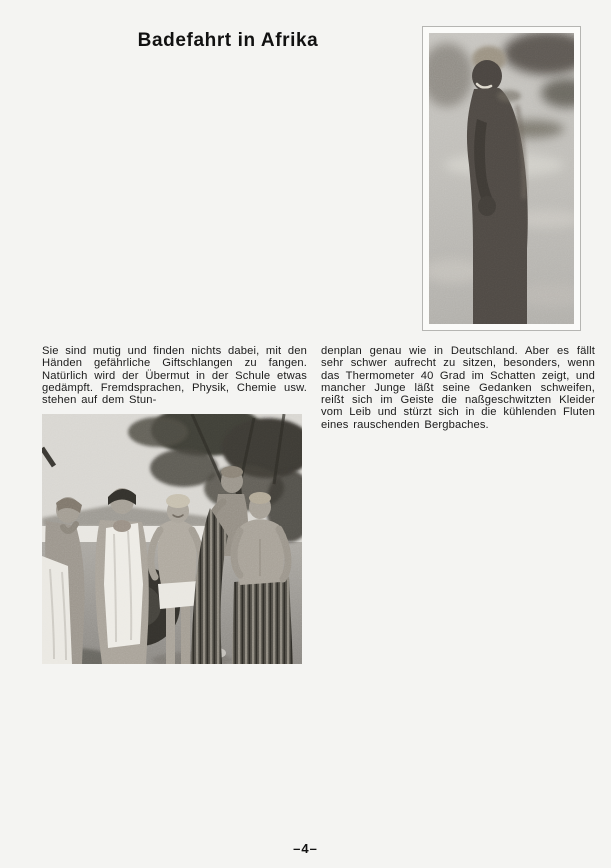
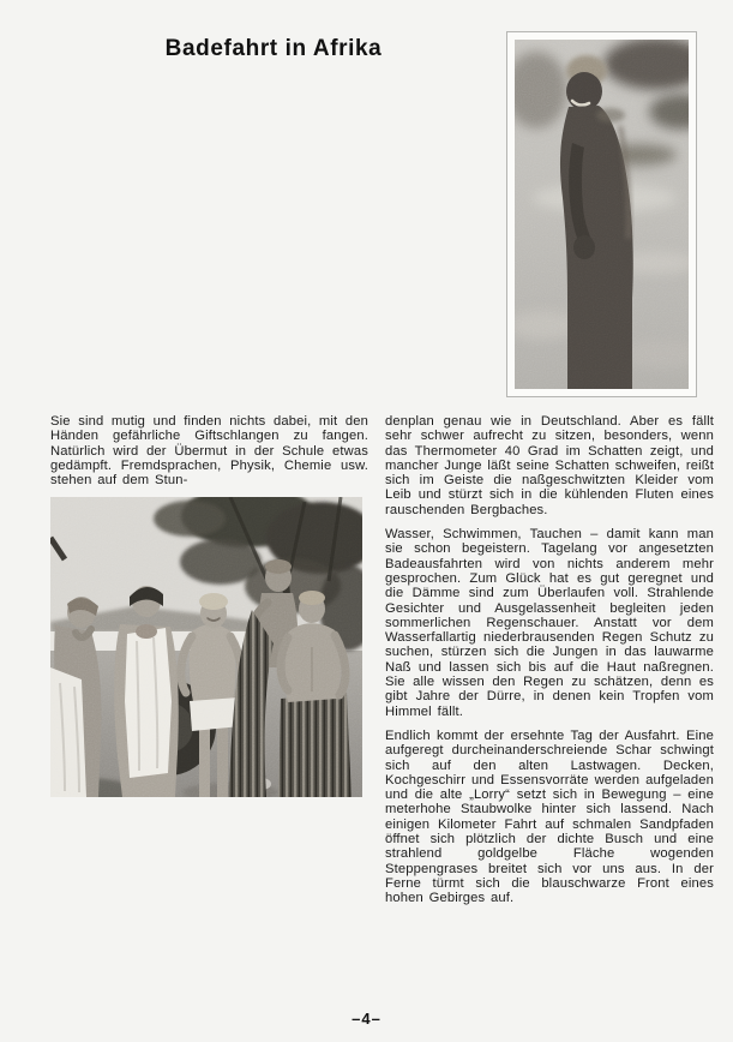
  Badefahrt in Afrika
  Sie sind mutig und finden nichts dabei, mit den Händen gefährliche Giftschlangen zu fangen. Natürlich wird der Übermut in der Schule etwas gedämpft. Fremdsprachen, Physik, Chemie usw. stehen auf dem Stun-
- denplan genau wie in Deutschland. Aber es fällt sehr schwer aufrecht zu sitzen, besonders, wenn das Thermometer 40 Grad im Schatten zeigt, und mancher Junge läßt seine Gedanken schweifen, reißt sich im Geiste die naßgeschwitzten Kleider vom Leib und stürzt sich in die kühlenden Fluten eines rauschenden Bergbaches.
+ denplan genau wie in Deutschland. Aber es fällt sehr schwer aufrecht zu sitzen, besonders, wenn das Thermometer 40 Grad im Schatten zeigt, und mancher Junge läßt seine Schatten schweifen, reißt sich im Geiste die naßgeschwitzten Kleider vom Leib und stürzt sich in die kühlenden Fluten eines rauschenden Bergbaches.
+ Wasser, Schwimmen, Tauchen – damit kann man sie schon begeistern. Tagelang vor angesetzten Badeausfahrten wird von nichts anderem mehr gesprochen. Zum Glück hat es gut geregnet und die Dämme sind zum Überlaufen voll. Strahlende Gesichter und Ausgelassenheit begleiten jeden sommerlichen Regenschauer. Anstatt vor dem Wasserfallartig niederbrausenden Regen Schutz zu suchen, stürzen sich die Jungen in das lauwarme Naß und lassen sich bis auf die Haut naßregnen. Sie alle wissen den Regen zu schätzen, denn es gibt Jahre der Dürre, in denen kein Tropfen vom Himmel fällt.
+ Endlich kommt der ersehnte Tag der Ausfahrt. Eine aufgeregt durcheinanderschreiende Schar schwingt sich auf den alten Lastwagen. Decken, Kochgeschirr und Essensvorräte werden aufgeladen und die alte „Lorry“ setzt sich in Bewegung – eine meterhohe Staubwolke hinter sich lassend. Nach einigen Kilometer Fahrt auf schmalen Sandpfaden öffnet sich plötzlich der dichte Busch und eine strahlend goldgelbe Fläche wogenden Steppengrases breitet sich vor uns aus. In der Ferne türmt sich die blauschwarze Front eines hohen Gebirges auf.
  –4–
